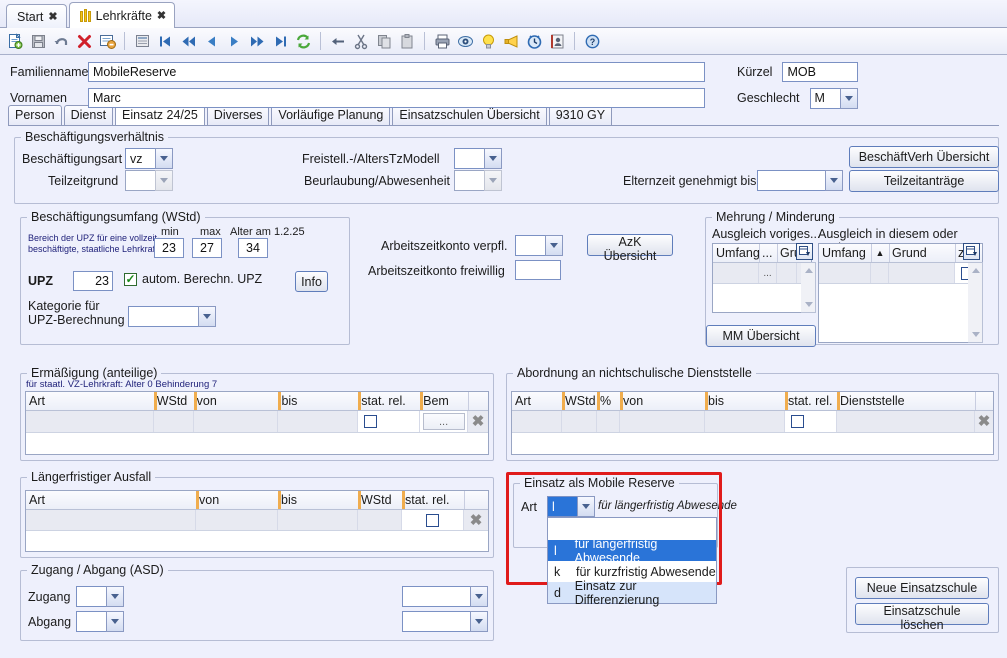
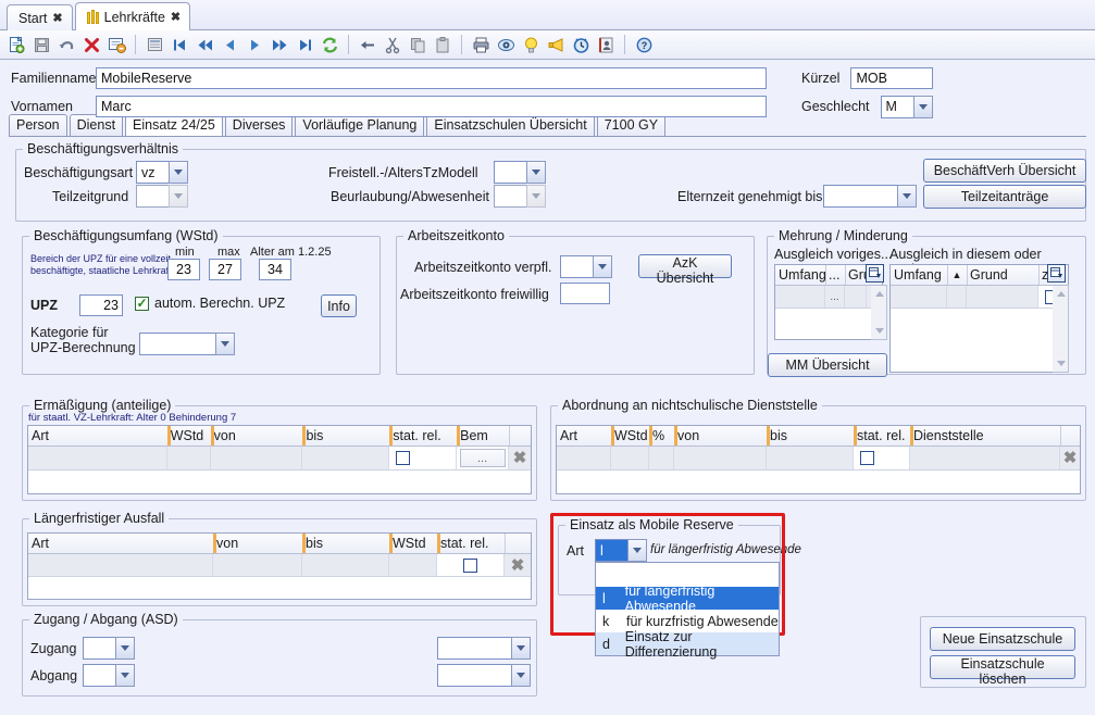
  Start
  ✖
  Lehrkräfte
  ✖
  ?
  Familienname
  MobileReserve
  Kürzel
  MOB
  Vornamen
  Marc
  Geschlecht
  M
  Person
  Dienst
  Einsatz 24/25
  Diverses
  Vorläufige Planung
  Einsatzschulen Übersicht
- 9310 GY
+ 7100 GY
  Beschäftigungsverhältnis
  Beschäftigungsart
  vz
  Teilzeitgrund
  Freistell.-/AltersTzModell
  Beurlaubung/Abwesenheit
  Elternzeit genehmigt bis
  BeschäftVerh Übersicht
  Teilzeitanträge
  Beschäftigungsumfang (WStd)
  Bereich der UPZ für eine vollze
  beschäftigte, staatliche Lehrkra
  min
  23
  max
  27
  Alter am 1.2.25
  34
  UPZ
  23
  ✓
  autom. Berechn. UPZ
  Info
  Kategorie für
  UPZ-Berechnung
+ Arbeitszeitkonto
  Arbeitszeitkonto verpfl.
  Arbeitszeitkonto freiwillig
  AzK Übersicht
  Mehrung / Minderung
  Ausgleich voriges...
  Ausgleich in diesem oder
  Umfang
  ...
  ...
  Umfang
  ▲
  Grund
  MM Übersicht
  Ermäßigung (anteilige)
  für staatl. VZ-Lehrkraft: Alter 0 Behinderung 7
  Art
  WStd
  von
  bis
  stat. rel.
  Bem
  ...
  ✖
  Abordnung an nichtschulische Dienststelle
  Art
  WStd
  %
  von
  bis
  stat. rel.
  Dienststelle
  ✖
  Längerfristiger Ausfall
  Art
  von
  bis
  WStd
  stat. rel.
  ✖
  Einsatz als Mobile Reserve
  Art
  l
  für längerfristig Abwesende
  l
  für längerfristig Abwesende
  k
  für kurzfristig Abwesende
  d
  Einsatz zur Differenzierung
  Zugang / Abgang (ASD)
  Zugang
  Abgang
  Neue Einsatzschule
  Einsatzschule löschen
